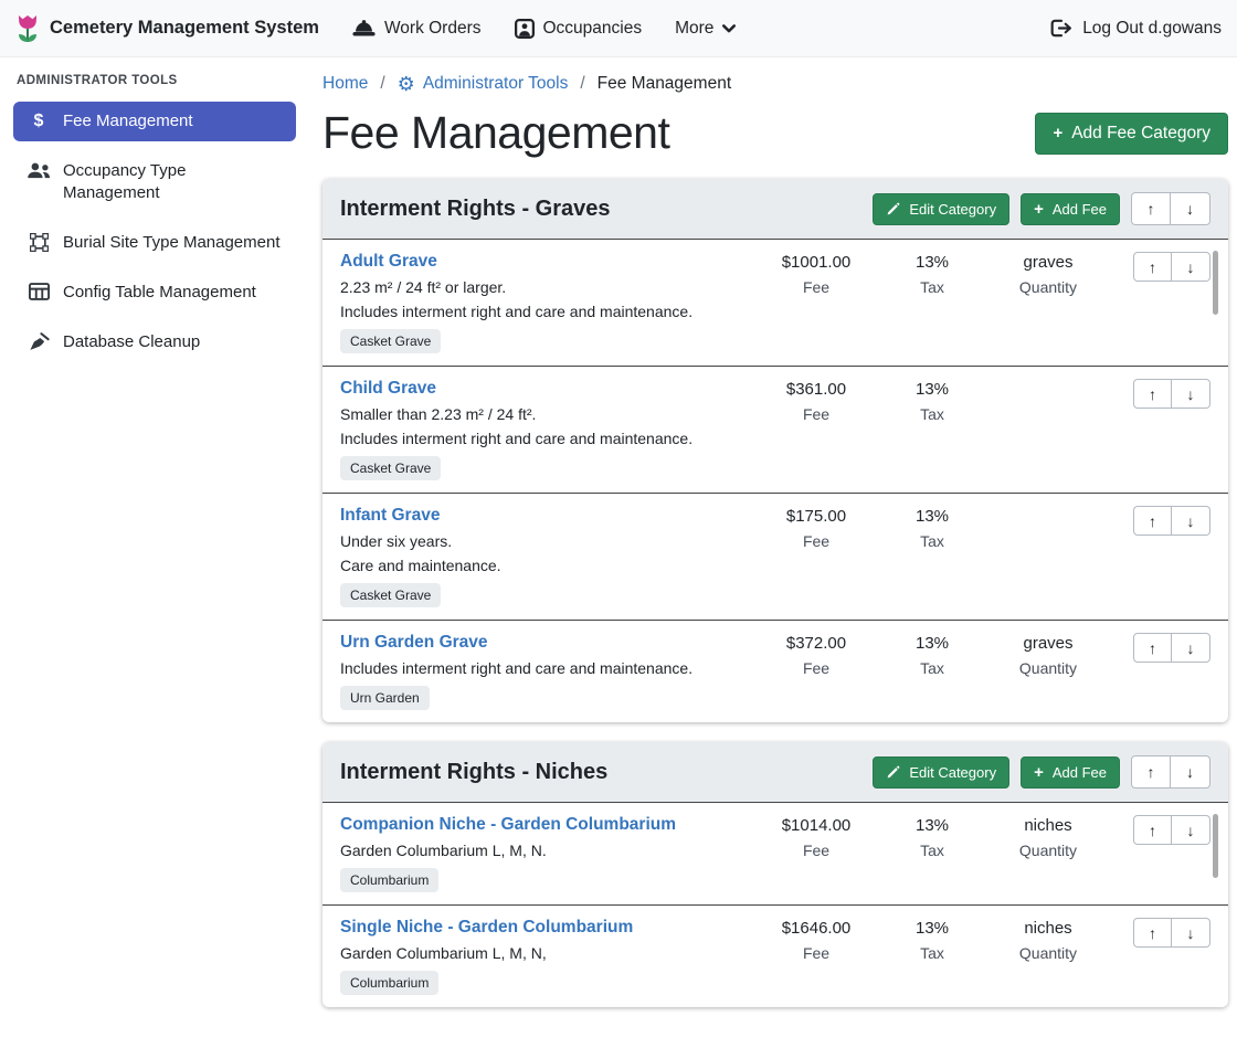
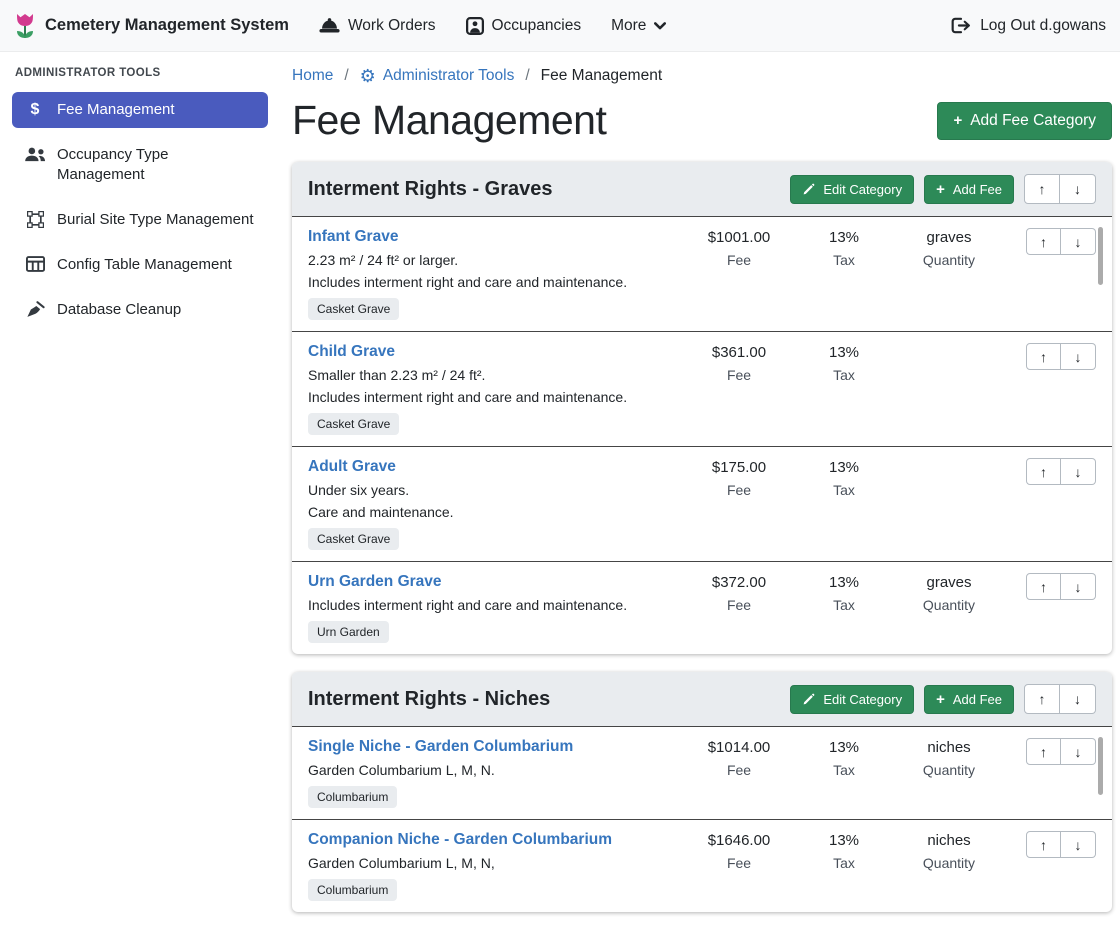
  Cemetery Management System
  Work Orders
  Occupancies
  More
  Log Out d.gowans
  ADMINISTRATOR TOOLS
  $
  Fee Management
  Occupancy Type Management
  Burial Site Type Management
  Config Table Management
  Database Cleanup
  Home
  /
  ⚙
  Administrator Tools
  /
  Fee Management
  Fee Management
  +
  Add Fee Category
  Interment Rights - Graves
  Edit Category
  +
  Add Fee
  ↑
  ↓
- Adult Grave
+ Infant Grave
  2.23 m² / 24 ft² or larger.
  Includes interment right and care and maintenance.
  Casket Grave
  $1001.00
  Fee
  13%
  Tax
  graves
  Quantity
  ↑
  ↓
  Child Grave
  Smaller than 2.23 m² / 24 ft².
  Includes interment right and care and maintenance.
  Casket Grave
  $361.00
  Fee
  13%
  Tax
  ↑
  ↓
- Infant Grave
+ Adult Grave
  Under six years.
  Care and maintenance.
  Casket Grave
  $175.00
  Fee
  13%
  Tax
  ↑
  ↓
  Urn Garden Grave
  Includes interment right and care and maintenance.
  Urn Garden
  $372.00
  Fee
  13%
  Tax
  graves
  Quantity
  ↑
  ↓
  Interment Rights - Niches
  Edit Category
  +
  Add Fee
  ↑
  ↓
- Companion Niche - Garden Columbarium
+ Single Niche - Garden Columbarium
  Garden Columbarium L, M, N.
  Columbarium
  $1014.00
  Fee
  13%
  Tax
  niches
  Quantity
  ↑
  ↓
- Single Niche - Garden Columbarium
+ Companion Niche - Garden Columbarium
  Garden Columbarium L, M, N,
  Columbarium
  $1646.00
  Fee
  13%
  Tax
  niches
  Quantity
  ↑
  ↓
